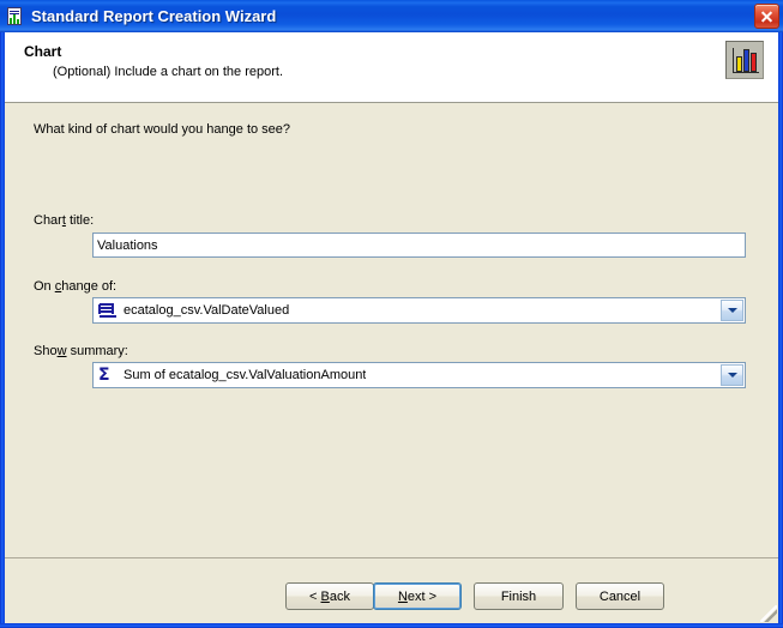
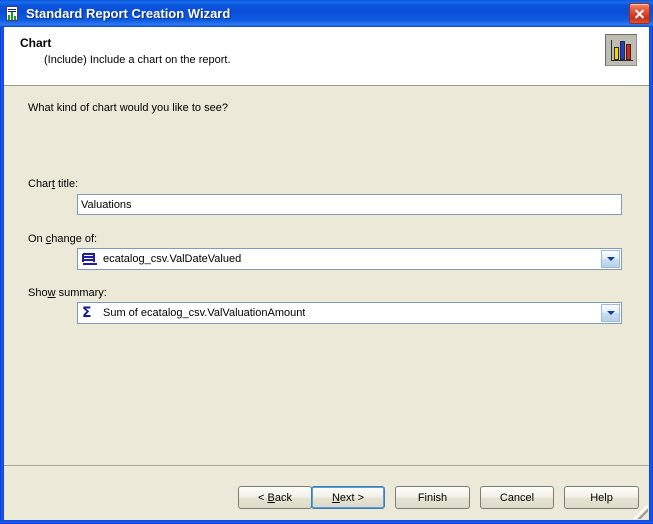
  Standard Report Creation Wizard
  Chart
- (Optional) Include a chart on the report.
+ (Include) Include a chart on the report.
- What kind of chart would you hange to see?
+ What kind of chart would you like to see?
  Chart title:
  Valuations
  On change of:
  ecatalog_csv.ValDateValued
  Show summary:
  Σ
  Sum of ecatalog_csv.ValValuationAmount
  < Back
  Next >
  Finish
  Cancel
+ Help
